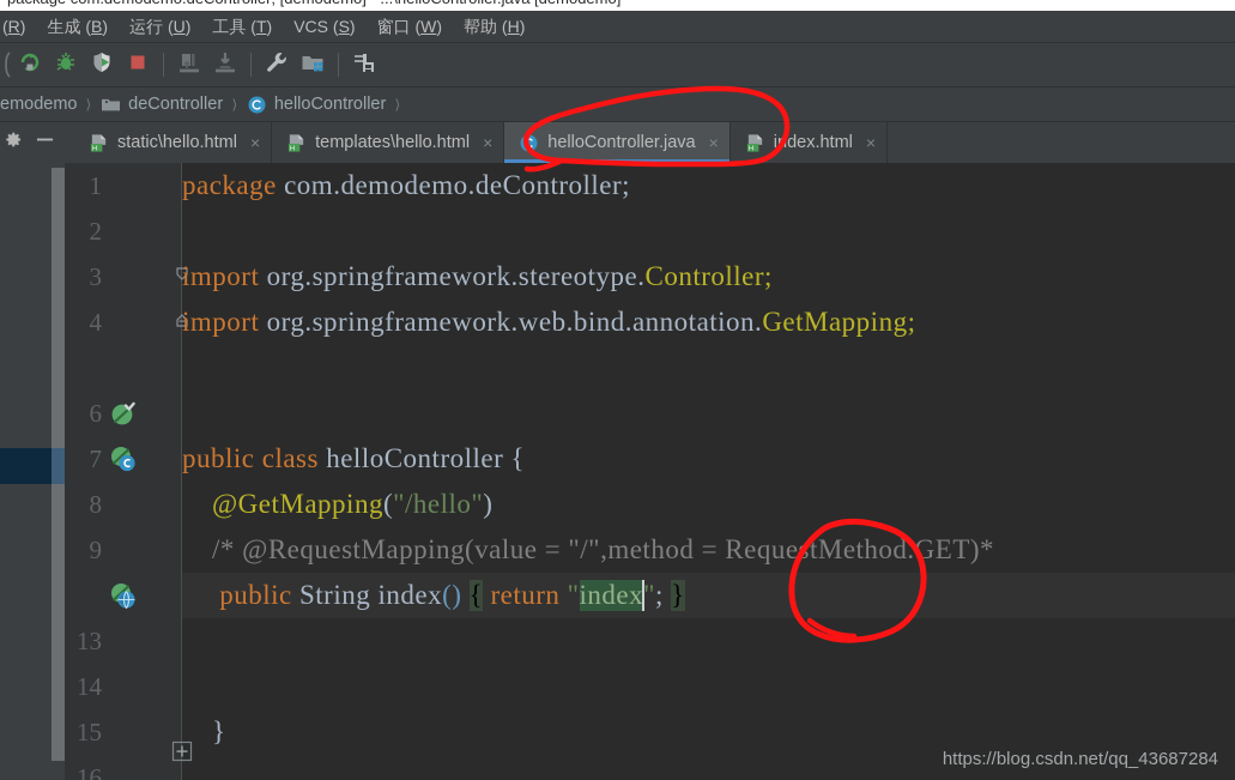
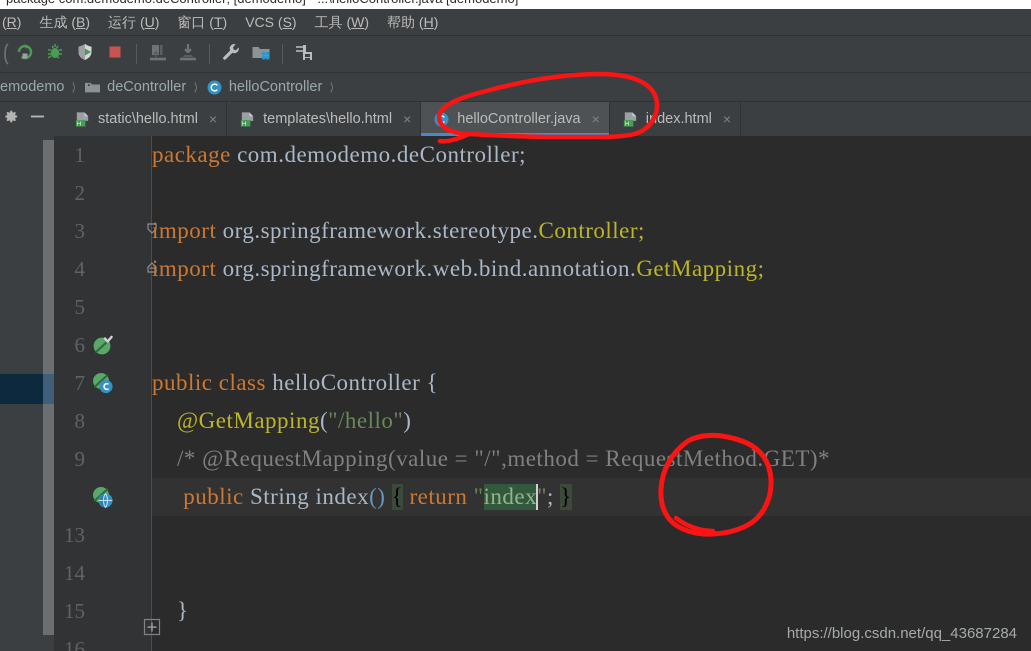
  (R)
  生成 (B)
  运行 (U)
- 工具 (T)
+ 窗口 (T)
  VCS (S)
- 窗口 (W)
+ 工具 (W)
  帮助 (H)
  emodemo
  ›
  deController
  ›
  helloController
  ›
  static\hello.html
  ×
  templates\hello.html
  ×
  helloController.java
  ×
  idex.html
  ×
  1
  2
  3
  4
+ 5
  6
  7
  8
  9
  13
  14
  15
  16
  package
  com.
  demodemo.
  deController;
  import
  org.
  springframework.
  stereotype.
  Controller;
  import
  org.
  springframework.
  web.
  bind.
  annotation.
  GetMapping;
  public
  class
  helloController
  {
  @GetMapping
  (
  "/hello"
  )
  /* @RequestMapping(value = "/",method = RequetMethod.GET)*
  public
  String
  index
  ()
  {
  return
  "
  index
  "
  ;
  }
  }
  https://blog.csdn.net/qq_43687284
